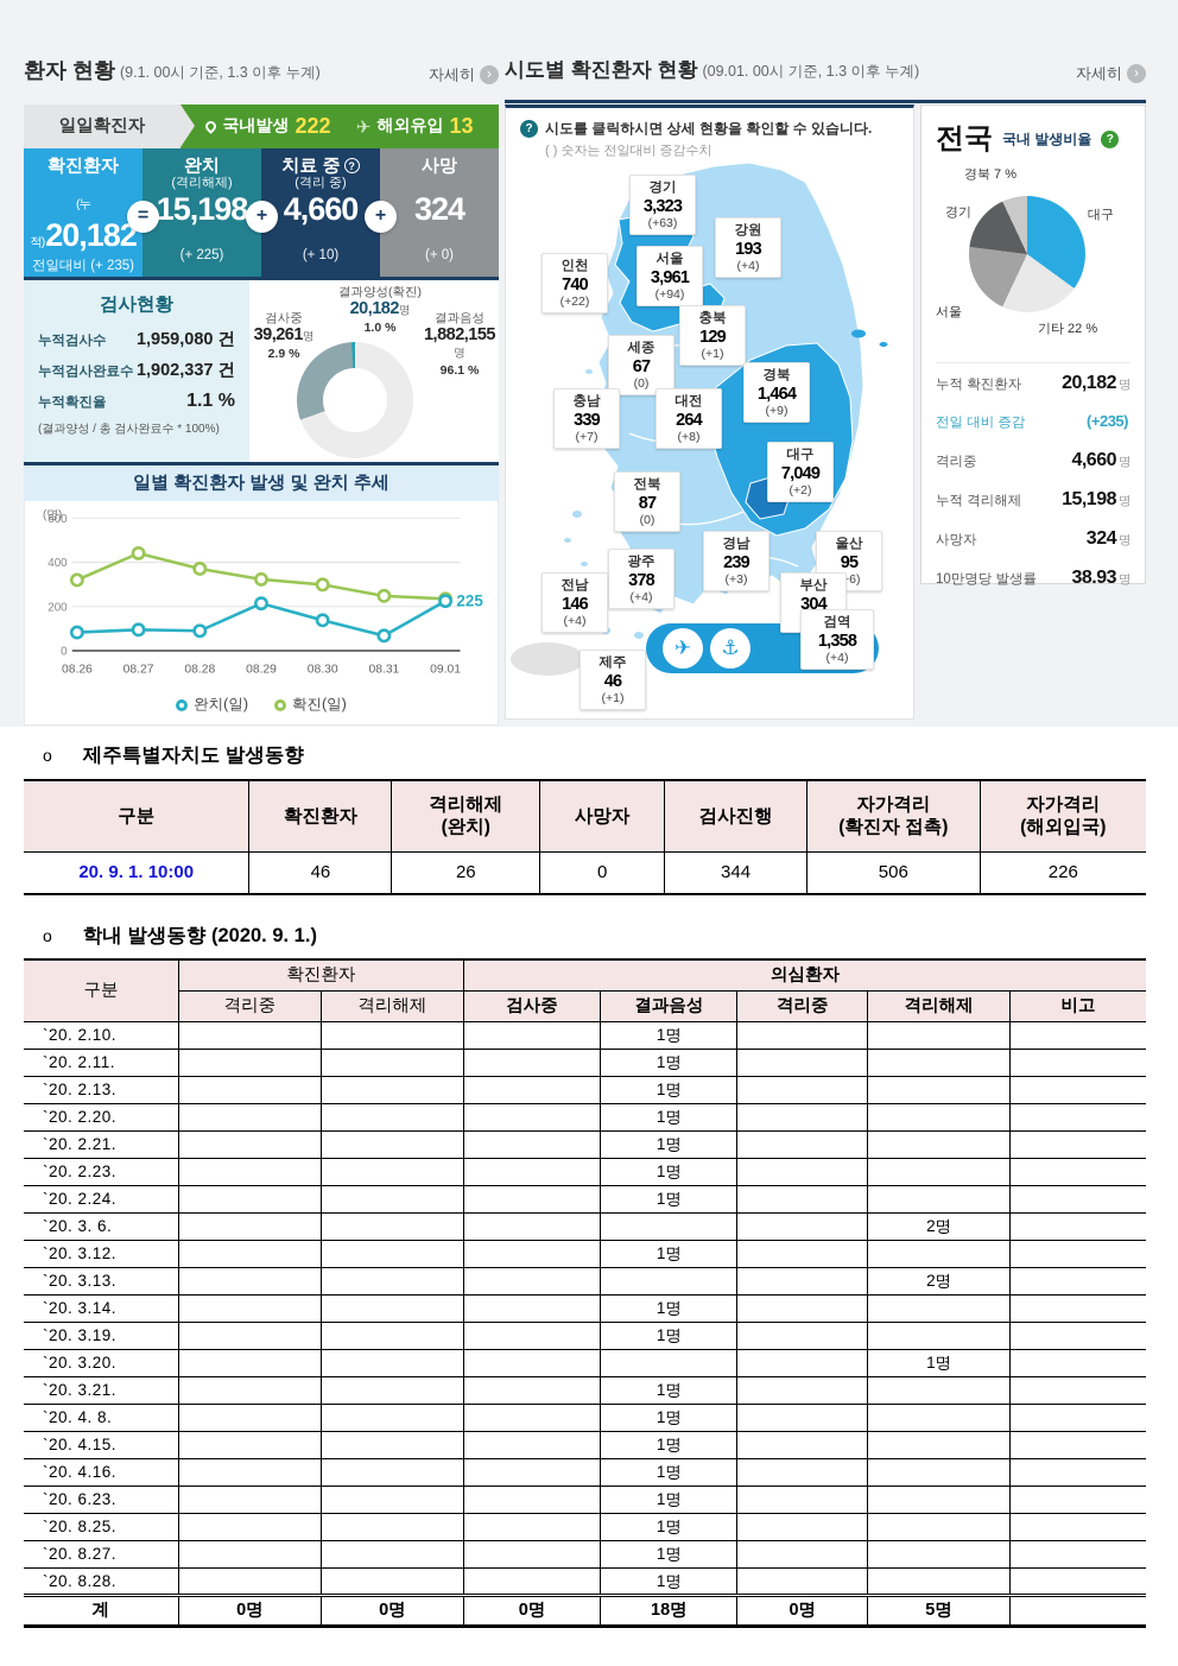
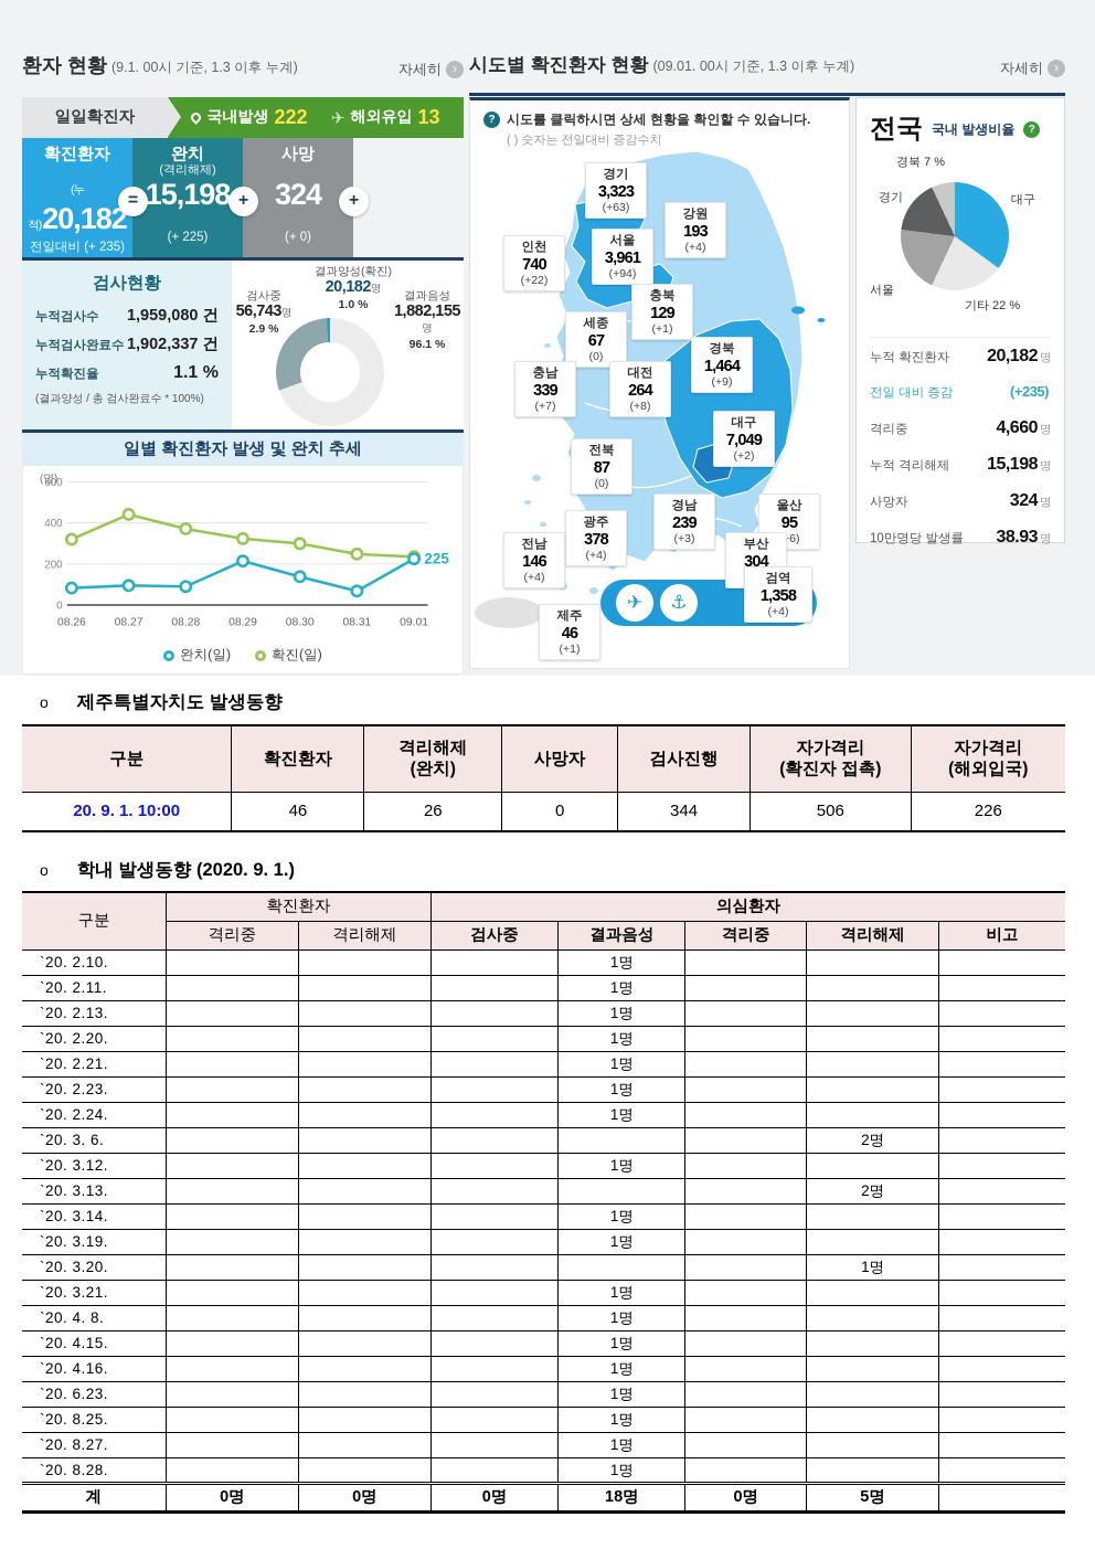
  환자 현황 (9.1. 00시 기준, 1.3 이후 누계)
  자세히
  ›
  시도별 확진환자 현황 (09.01. 00시 기준, 1.3 이후 누계)
  자세히
  ›
  일일확진자
  국내발생
  222
  ✈
  해외유입
  13
  확진환자
  (누적)20,182
  전일대비 (+ 235)
  완치
  (격리해제)
  15,198
  (+ 225)
- 치료 중 ?
- (격리 중)
- 4,660
- (+ 10)
  사망
  324
  (+ 0)
  =
  +
  +
  검사현황
  누적검사수
  1,959,080 건
  누적검사완료수
  1,902,337 건
  누적확진율
  1.1 %
  (결과양성 / 총 검사완료수 * 100%)
  결과양성(확진)
  20,182명
  1.0 %
  검사중
- 39,261명
+ 56,743명
  2.9 %
  결과음성
  1,882,155
  명
  96.1 %
  일별 확진환자 발생 및 완치 추세
  0
  200
  400
  600
  (명)
  08.26
  08.27
  08.28
  08.29
  08.30
  08.31
  09.01
  225
  완치(일)
  확진(일)
  ?
  시도를 클릭하시면 상세 현황을 확인할 수 있습니다.
  ( ) 숫자는 전일대비 증감수치
  경기
  3,323
  (+63)
  강원
  193
  (+4)
  인천
  740
  (+22)
  서울
  3,961
  (+94)
  충북
  129
  (+1)
  세종
  67
  (0)
  경북
  1,464
  (+9)
  충남
  339
  (+7)
  대전
  264
  (+8)
  대구
  7,049
  (+2)
  전북
  87
  (0)
  경남
  239
  (+3)
  울산
  95
  광주
  378
  (+4)
  전남
  146
  (+4)
  부산
  304
  제주
  46
  (+1)
  ✈
  ⚓
  검역
  1,358
  (+4)
  전국
  국내 발생비율
  ?
  경북 7 %
  경기
  서울
  기타 22 %
  대구
  누적 확진환자
  20,182 명
  전일 대비 증감
  (+235)
  격리중
  4,660 명
  누적 격리해제
  15,198 명
  사망자
  324 명
  10만명당 발생률
  38.93 명
  o
  제주특별자치도 발생동향
  구분	확진환자	격리해제 (완치)	사망자	검사진행	자가격리 (확진자 접촉)	자가격리 (해외입국)
  20. 9. 1. 10:00	46	26	0	344	506	226
  o
  학내 발생동향 (2020. 9. 1.)
  구분	확진환자	의심환자
  격리중	격리해제	검사중	결과음성	격리중	격리해제	비고
  `20. 2.10.				1명
  `20. 2.11.				1명
  `20. 2.13.				1명
  `20. 2.20.				1명
  `20. 2.21.				1명
  `20. 2.23.				1명
  `20. 2.24.				1명
  `20. 3. 6.						2명
  `20. 3.12.				1명
  `20. 3.13.						2명
  `20. 3.14.				1명
  `20. 3.19.				1명
  `20. 3.20.						1명
  `20. 3.21.				1명
  `20. 4. 8.				1명
  `20. 4.15.				1명
  `20. 4.16.				1명
  `20. 6.23.				1명
  `20. 8.25.				1명
  `20. 8.27.				1명
  `20. 8.28.				1명
  계	0명	0명	0명	18명	0명	5명
